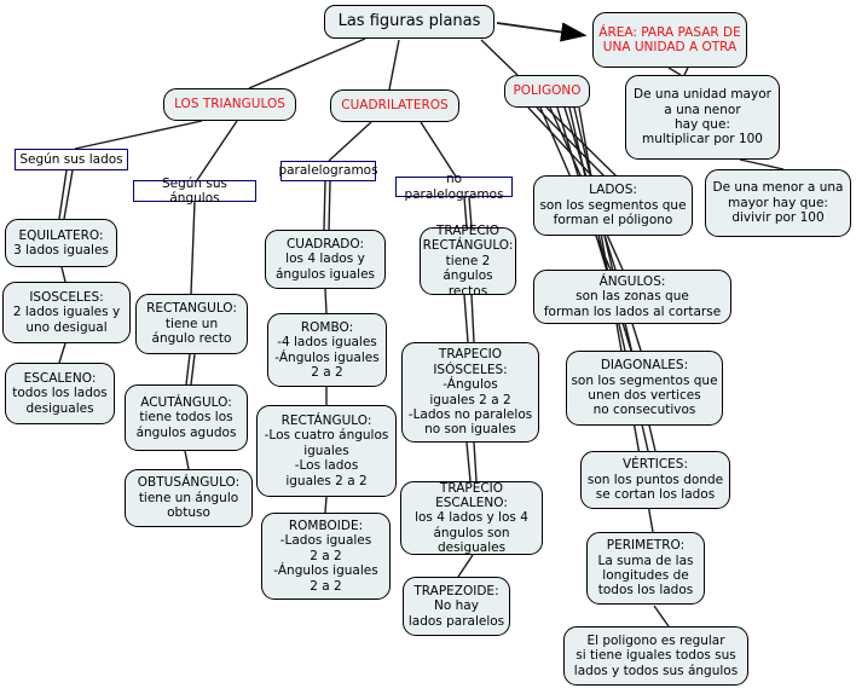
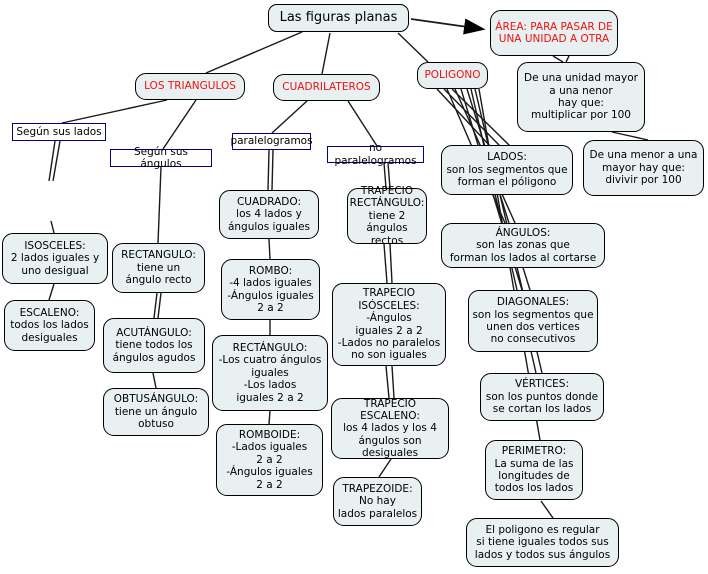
  Las figuras planas
  ÁREA: PARA PASAR DE
  UNA UNIDAD A OTRA
  De una unidad mayor
  a una nenor
  hay que:
  multiplicar por 100
  De una menor a una
  mayor hay que:
  divivir por 100
  LOS TRIANGULOS
  CUADRILATEROS
  POLIGONO
  Según sus lados
  Según sus ángulos
  paralelogramos
  no paralelogramos
- EQUILATERO:
- 3 lados iguales
  ISOSCELES:
  2 lados iguales y
  uno desigual
  ESCALENO:
  todos los lados
  desiguales
  RECTANGULO:
  tiene un
  ángulo recto
  ACUTÁNGULO:
  tiene todos los
  ángulos agudos
  OBTUSÁNGULO:
  tiene un ángulo
  obtuso
  CUADRADO:
  los 4 lados y
  ángulos iguales
  ROMBO:
  -4 lados iguales
  -Ángulos iguales
  2 a 2
  RECTÁNGULO:
  -Los cuatro ángulos
  iguales
  -Los lados
  iguales 2 a 2
  ROMBOIDE:
  -Lados iguales
  2 a 2
  -Ángulos iguales
  2 a 2
  TRAPECIO
  RECTÁNGULO:
  tiene 2
  ángulos rectos
  TRAPECIO
  ISÓSCELES:
  -Ángulos
  iguales 2 a 2
  -Lados no paralelos
  no son iguales
  TRAPECIO
  ESCALENO:
  los 4 lados y los 4
  ángulos son desiguales
  TRAPEZOIDE:
  No hay
  lados paralelos
  LADOS:
  son los segmentos que
  forman el póligono
  ÁNGULOS:
  son las zonas que
  forman los lados al cortarse
  DIAGONALES:
  son los segmentos que
  unen dos vertices
  no consecutivos
  VÉRTICES:
  son los puntos donde
  se cortan los lados
  PERIMETRO:
  La suma de las
  longitudes de
  todos los lados
  El poligono es regular
  si tiene iguales todos sus
  lados y todos sus ángulos
